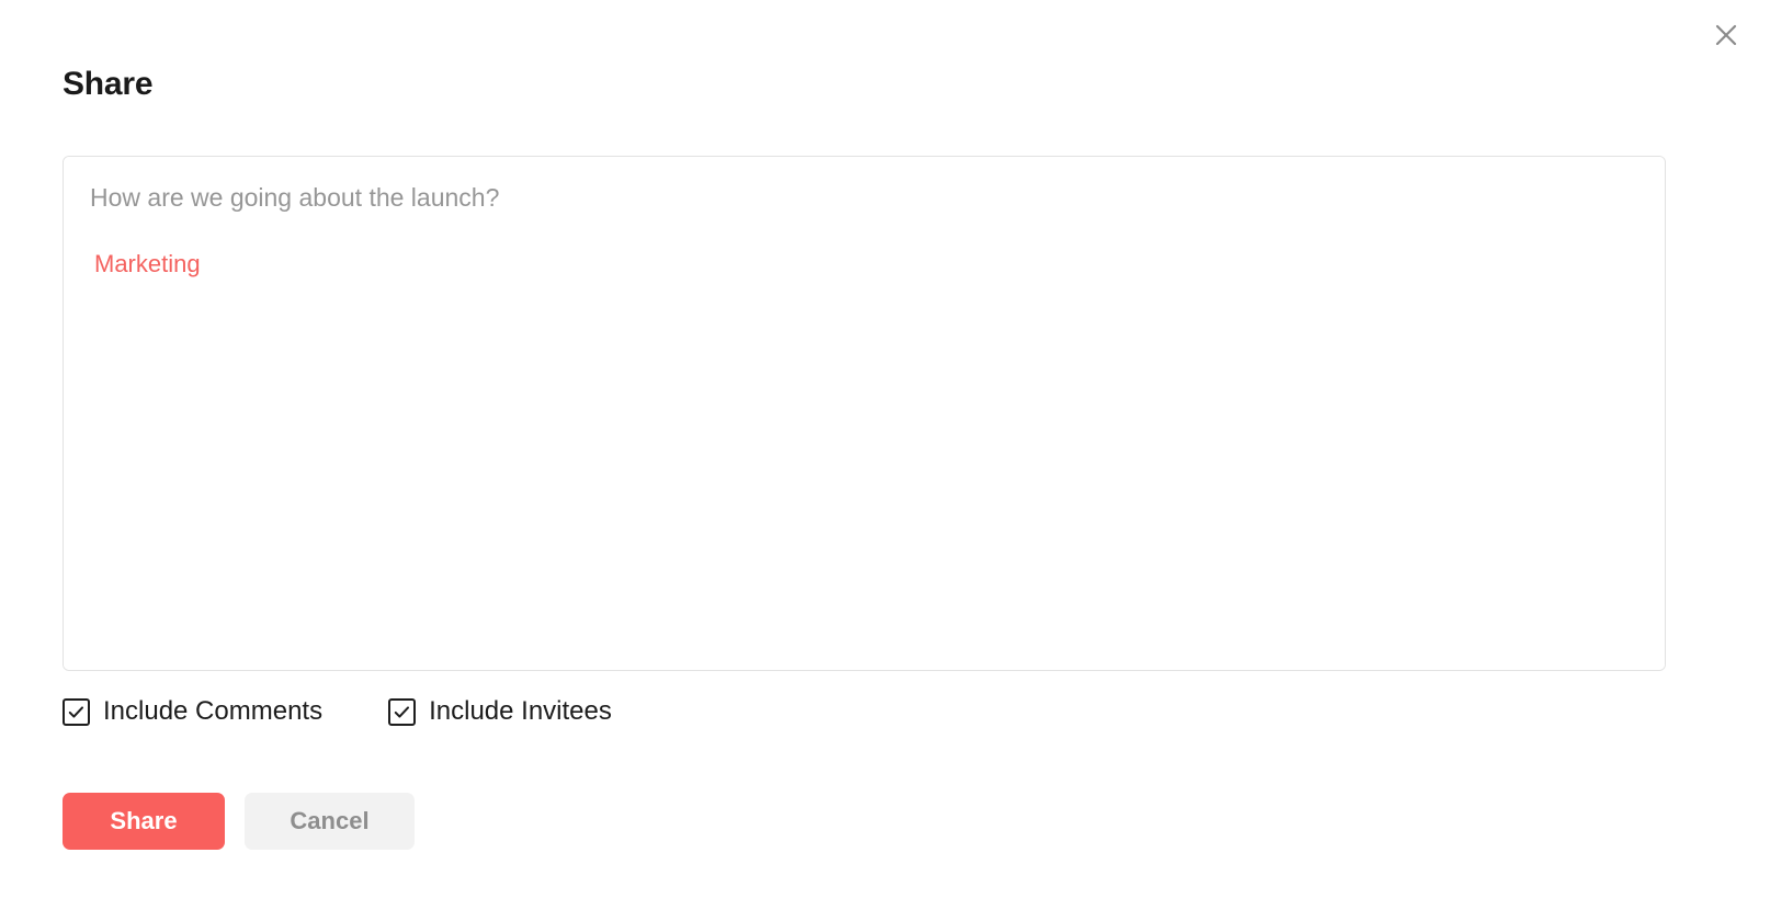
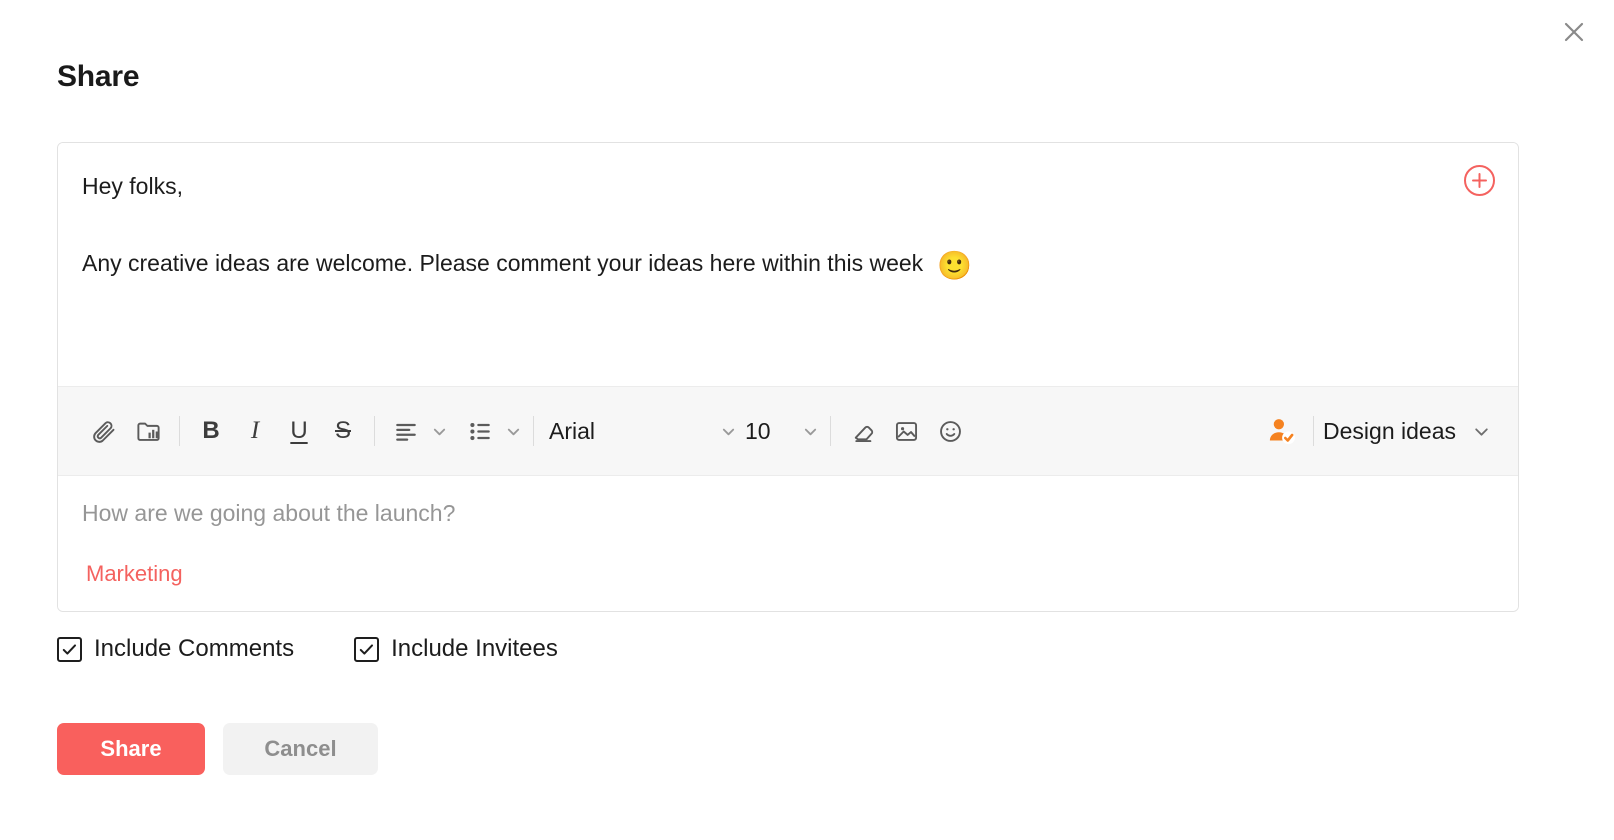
  Share
+ Hey folks,
+ Any creative ideas are welcome. Please comment your ideas here within this week
+ 🙂
+ B
+ I
+ U
+ S
+ Arial
+ 10
+ Design ideas
  How are we going about the launch?
  Marketing
  Include Comments
  Include Invitees
  Share
  Cancel
